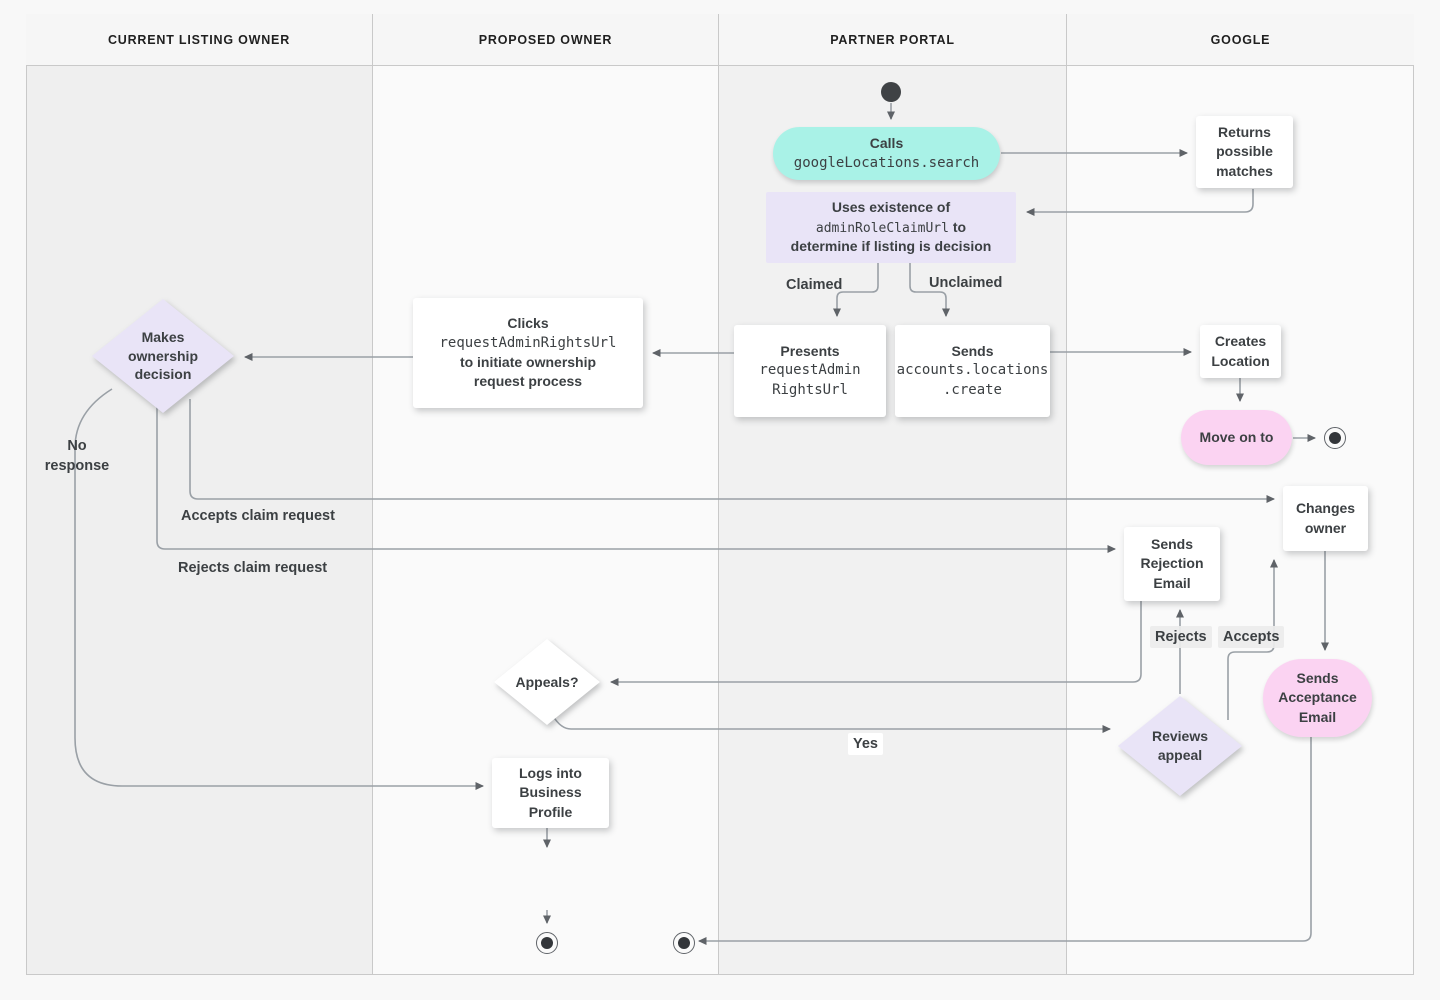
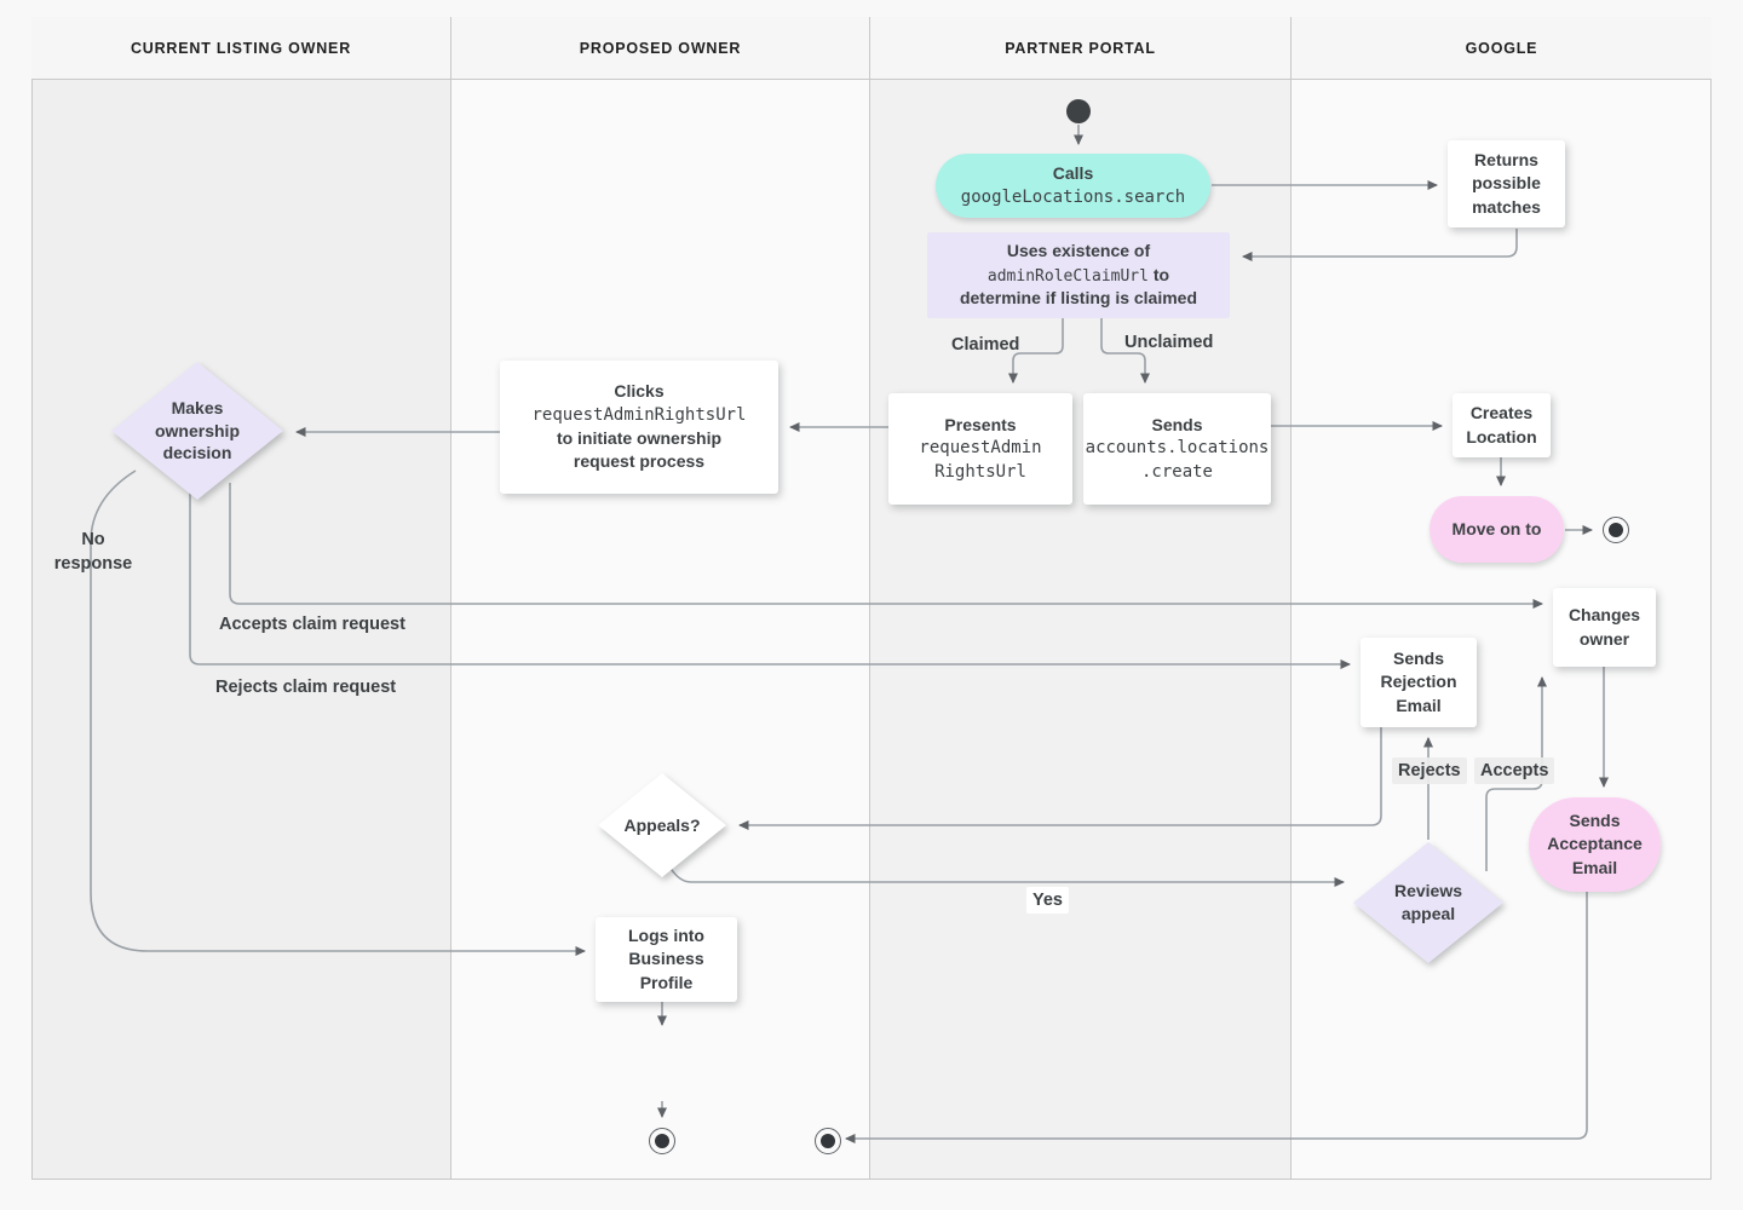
  CURRENT LISTING OWNER
  PROPOSED OWNER
  PARTNER PORTAL
  GOOGLE
  Calls
  googleLocations.search
  Returns possible matches
  Uses existence of
  adminRoleClaimUrl to
- determine if listing is decision
+ determine if listing is claimed
  Presents
  requestAdmin
  RightsUrl
  Sends
  accounts.locations
  .create
  Creates Location
  Move on to
  Clicks
  requestAdminRightsUrl
  to initiate ownership
  request process
  Makes ownership decision
  Changes owner
  Sends Rejection Email
  Sends Acceptance Email
  Reviews appeal
  Appeals?
  Logs into Business Profile
  Claimed
  Unclaimed
  No response
  Accepts claim request
  Rejects claim request
  Rejects
  Accepts
  Yes
